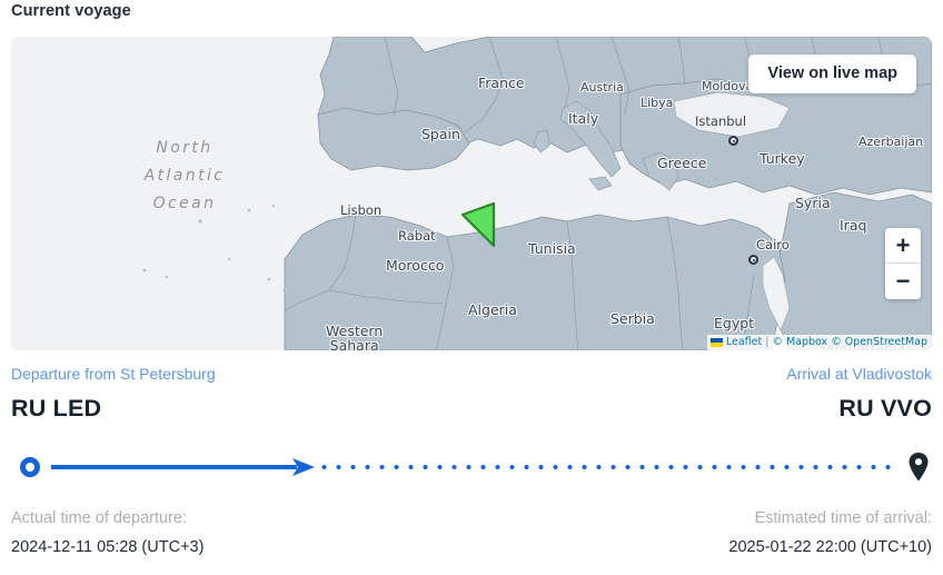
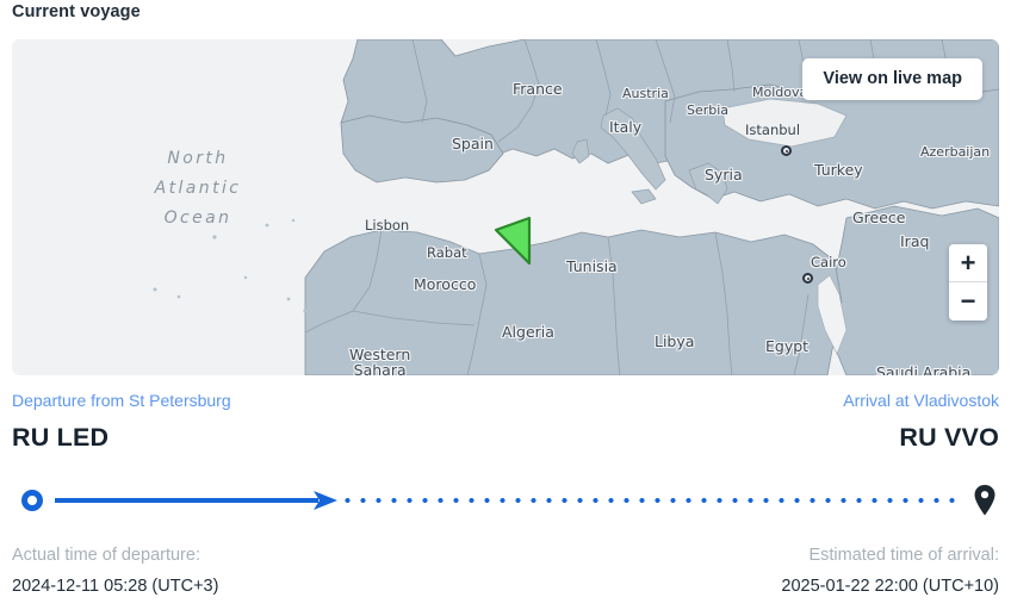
  Current voyage
  North
  Atlantic
  Ocean
  France
  Austria
  Moldov
- Libya
+ Serbia
  Italy
  Spain
- Greece
+ Syria
  Turkey
  Azerbaijan
- Syria
+ Greece
  Iraq
  Tunisia
  Morocco
  Algeria
- Serbia
+ Libya
  Egypt
  Saudi Arabia
  Western
  Sahara
  Lisbon
  Rabat
  Istanbul
  Cairo
  View on live map
  +
  −
- Leaflet
- |
- © Mapbox
- © OpenStreetMap
  Departure from St Petersburg
  RU LED
  Arrival at Vladivostok
  RU VVO
  Actual time of departure:
  2024-12-11 05:28 (UTC+3)
  Estimated time of arrival:
  2025-01-22 22:00 (UTC+10)
